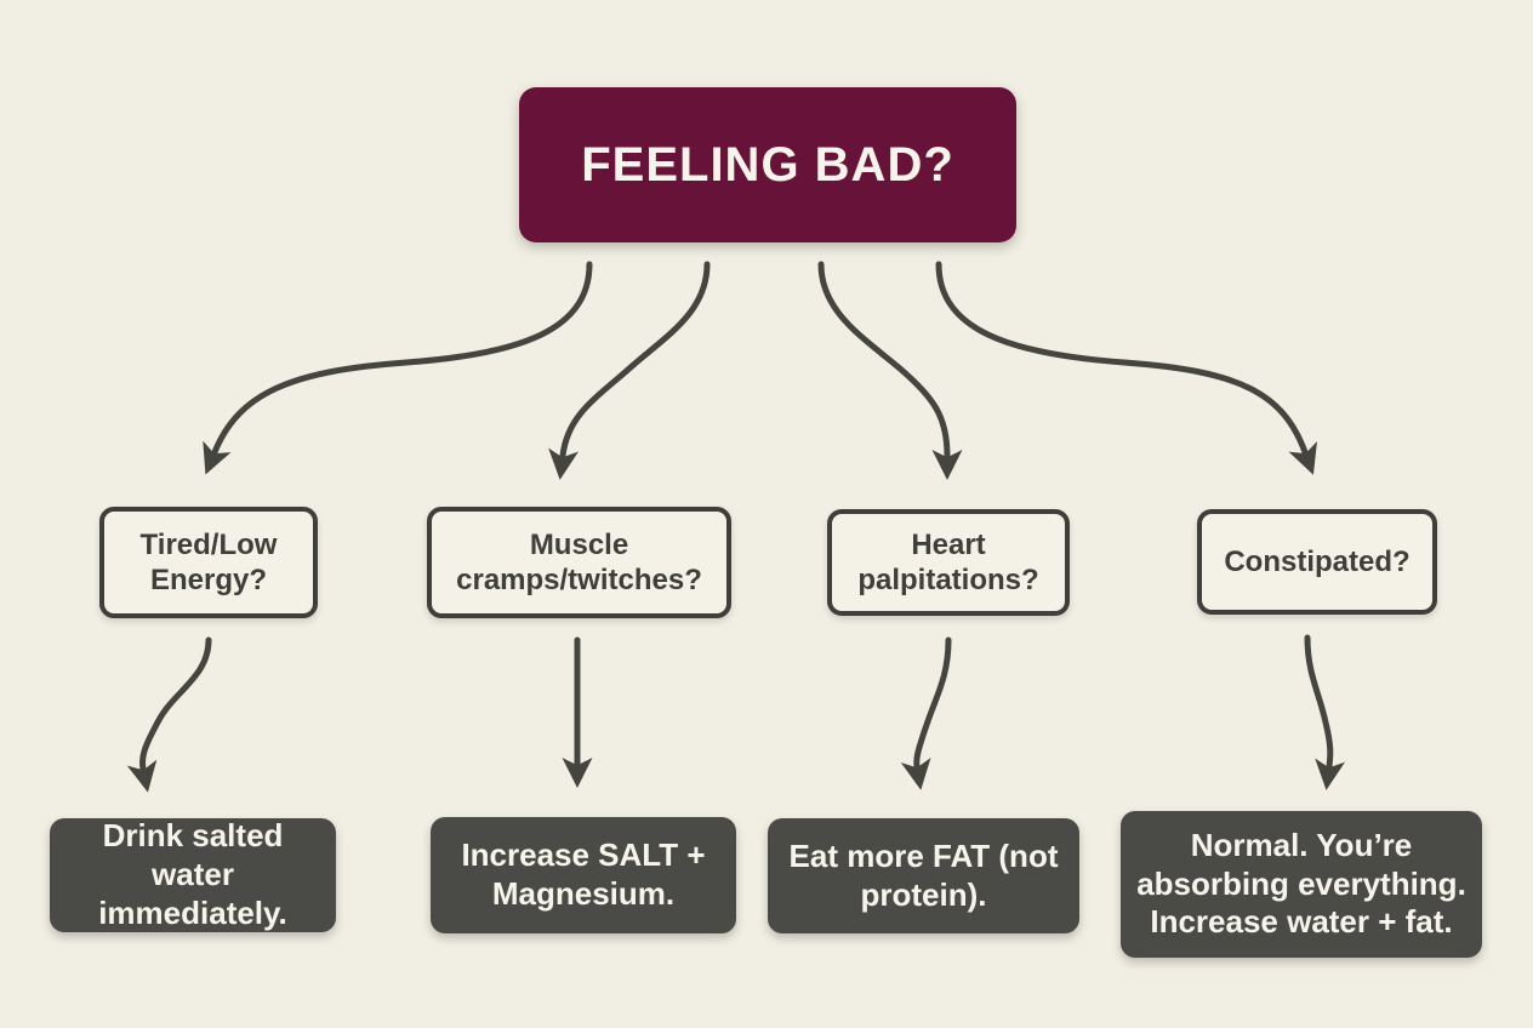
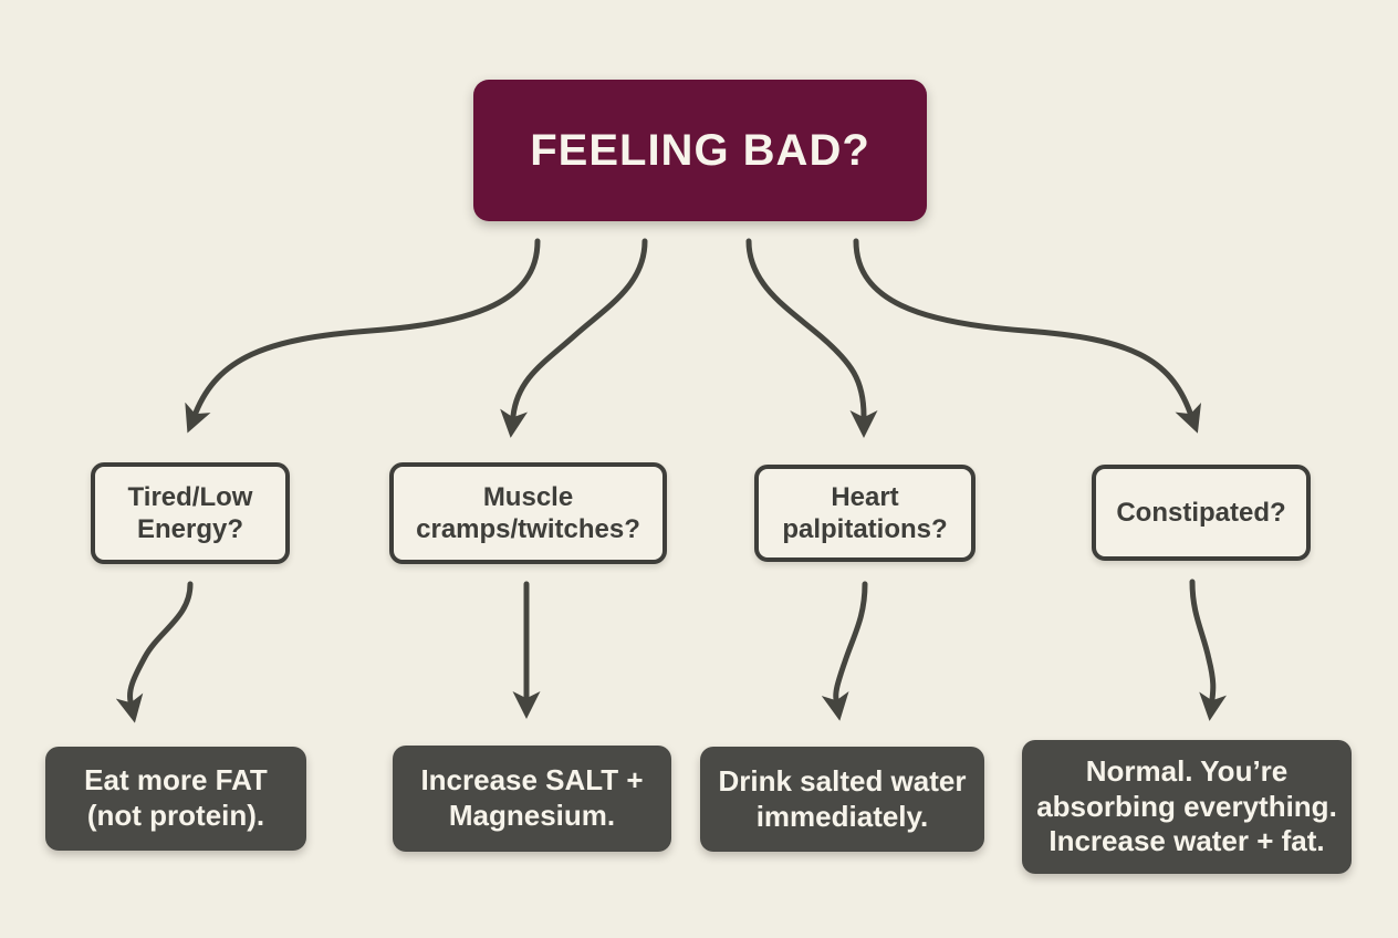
  FEELING BAD?
  Tired/Low Energy?
  Muscle cramps/twitches?
  Heart palpitations?
  Constipated?
- Drink salted water immediately.
+ Eat more FAT (not protein).
  Increase SALT + Magnesium.
- Eat more FAT (not protein).
+ Drink salted water immediately.
  Normal. You’re absorbing everything. Increase water + fat.
